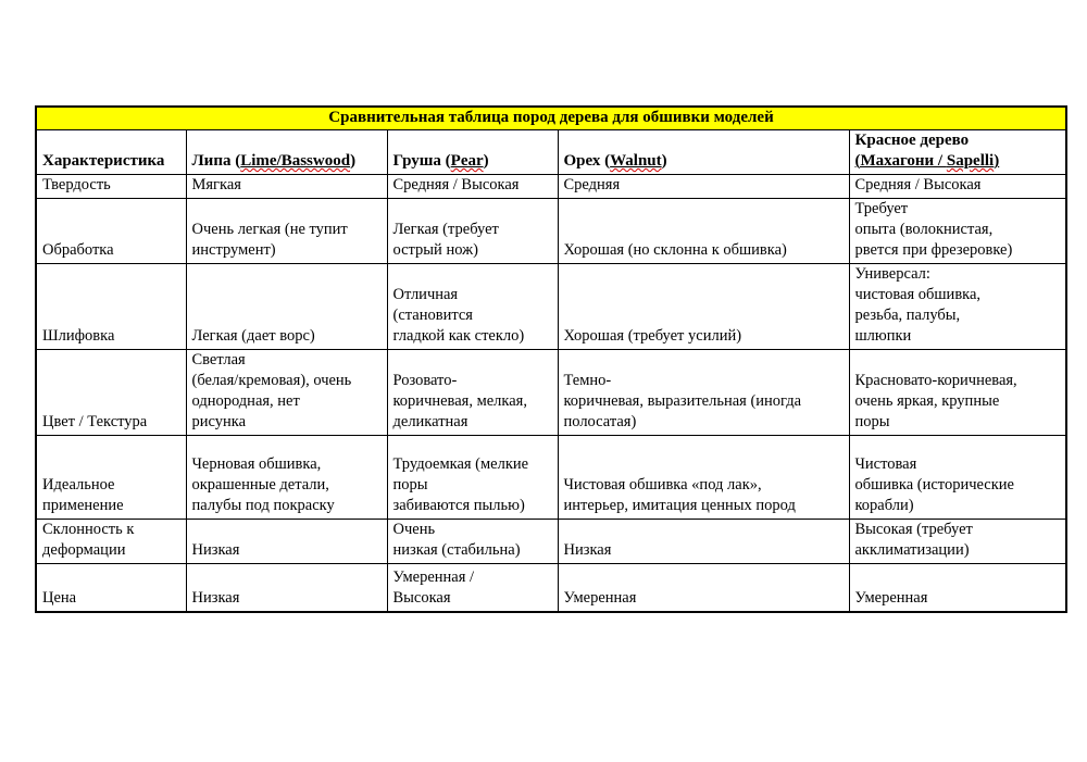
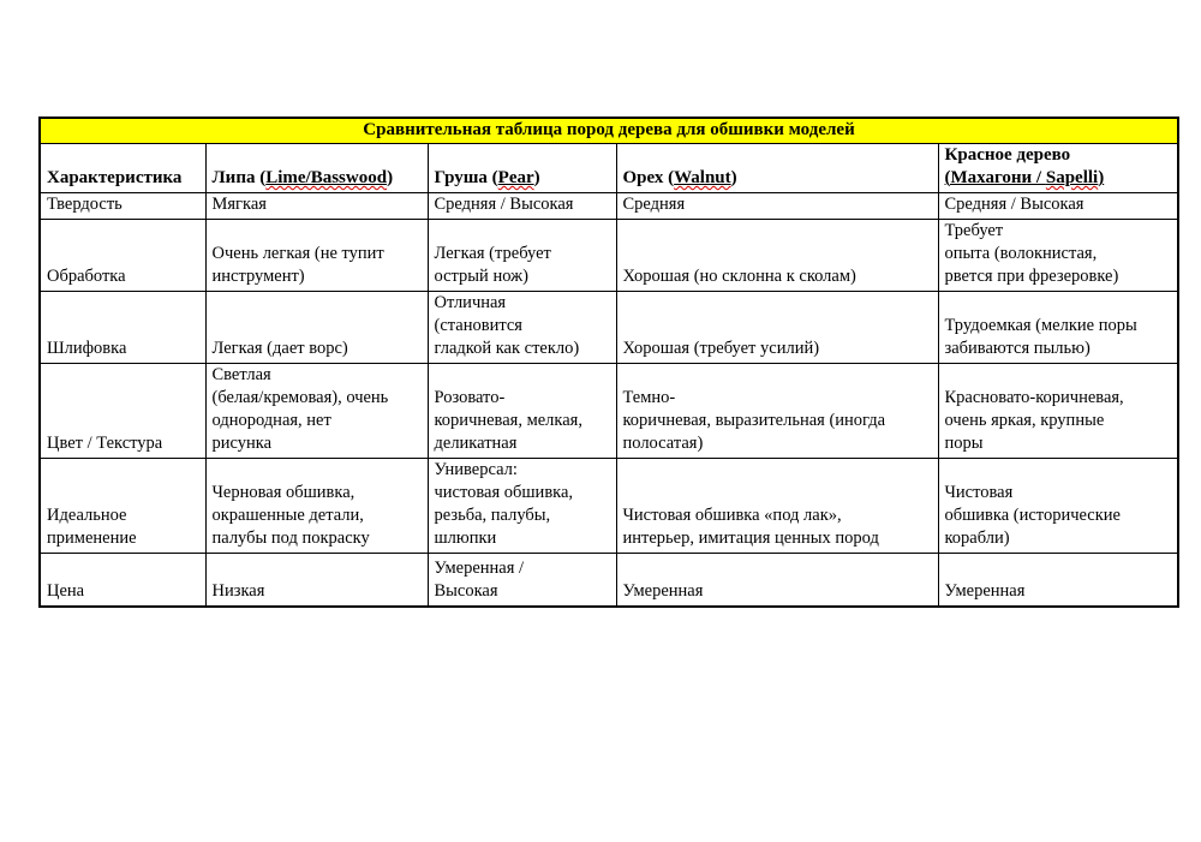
  Сравнительная таблица пород дерева для обшивки моделей
  Характеристика	Липа (Lime/Basswood)	Груша (Pear)	Орех (Walnut)	Красное дерево(Махагони / Sapelli)
  Твердость	Мягкая	Средняя / Высокая	Средняя	Средняя / Высокая
- Обработка	Очень легкая (не тупит инструмент)	Легкая (требует острый нож)	Хорошая (но склонна к обшивка)	Требует опыта (волокнистая, рвется при фрезеровке)
+ Обработка	Очень легкая (не тупит инструмент)	Легкая (требует острый нож)	Хорошая (но склонна к сколам)	Требует опыта (волокнистая, рвется при фрезеровке)
- Шлифовка	Легкая (дает ворс)	Отличная (становится гладкой как стекло)	Хорошая (требует усилий)	Универсал: чистовая обшивка, резьба, палубы, шлюпки
+ Шлифовка	Легкая (дает ворс)	Отличная (становится гладкой как стекло)	Хорошая (требует усилий)	Трудоемкая (мелкие поры забиваются пылью)
  Цвет / Текстура	Светлая (белая/кремовая), очень однородная, нет рисунка	Розовато- коричневая, мелкая, деликатная	Темно- коричневая, выразительная (иногда полосатая)	Красновато-коричневая, очень яркая, крупные поры
- Идеальное применение	Черновая обшивка, окрашенные детали, палубы под покраску	Трудоемкая (мелкие поры забиваются пылью)	Чистовая обшивка «под лак», интерьер, имитация ценных пород	Чистовая обшивка (исторические корабли)
+ Идеальное применение	Черновая обшивка, окрашенные детали, палубы под покраску	Универсал: чистовая обшивка, резьба, палубы, шлюпки	Чистовая обшивка «под лак», интерьер, имитация ценных пород	Чистовая обшивка (исторические корабли)
- Склонность к деформации	Низкая	Очень низкая (стабильна)	Низкая	Высокая (требует акклиматизации)
  Цена	Низкая	Умеренная / Высокая	Умеренная	Умеренная
